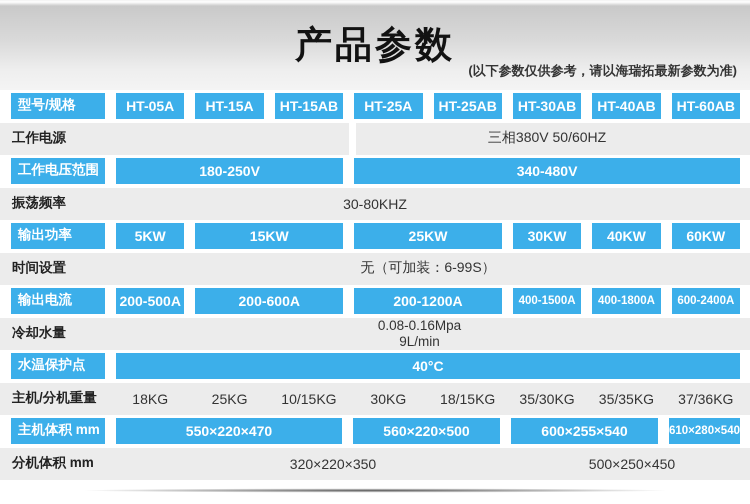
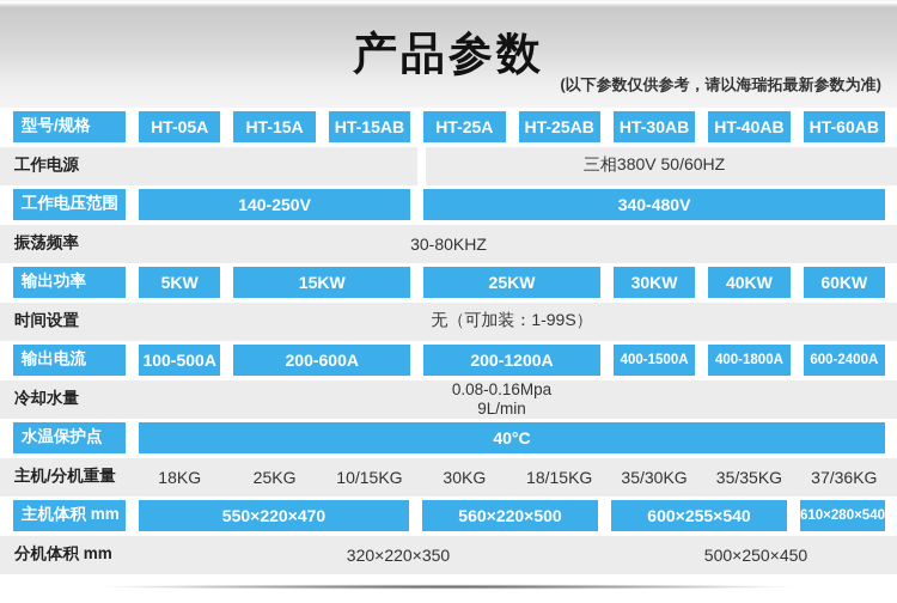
  产品参数
  (以下参数仅供参考，请以海瑞拓最新参数为准)
  型号/规格
  HT-05A
  HT-15A
  HT-15AB
  HT-25A
  HT-25AB
  HT-30AB
  HT-40AB
  HT-60AB
  工作电源
  三相380V 50/60HZ
  工作电压范围
- 180-250V
+ 140-250V
  340-480V
  振荡频率
  30-80KHZ
  输出功率
  5KW
  15KW
  25KW
  30KW
  40KW
  60KW
  时间设置
- 无（可加装：6-99S）
+ 无（可加装：1-99S）
  输出电流
- 200-500A
+ 100-500A
  200-600A
  200-1200A
  400-1500A
  400-1800A
  600-2400A
  冷却水量
  0.08-0.16Mpa
  9L/min
  水温保护点
  40°C
  主机/分机重量
  18KG
  25KG
  10/15KG
  30KG
  18/15KG
  35/30KG
  35/35KG
  37/36KG
  主机体积 mm
  550×220×470
  560×220×500
  600×255×540
  610×280×540
  分机体积 mm
  320×220×350
  500×250×450
